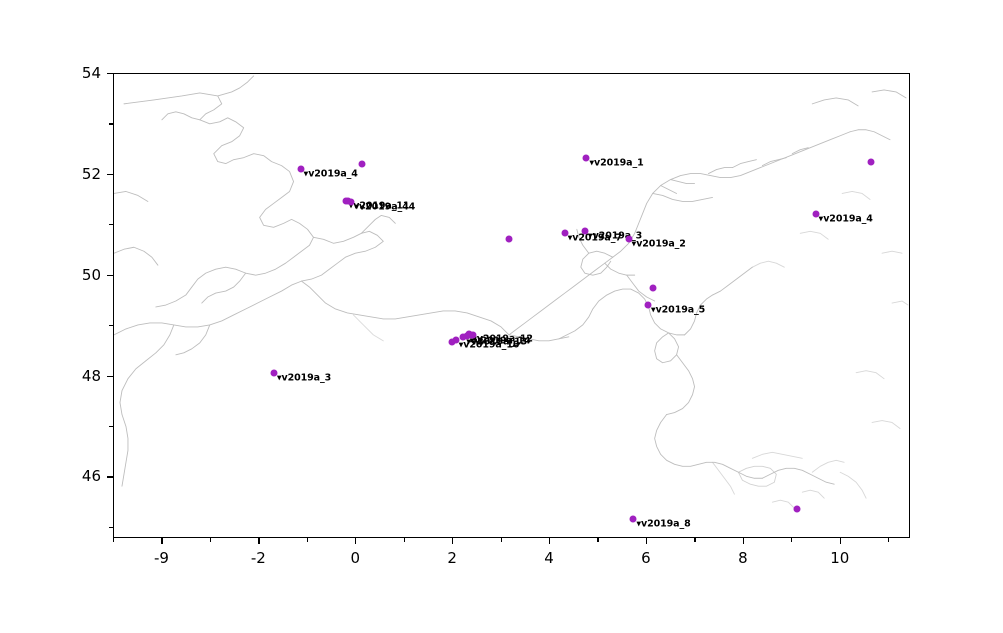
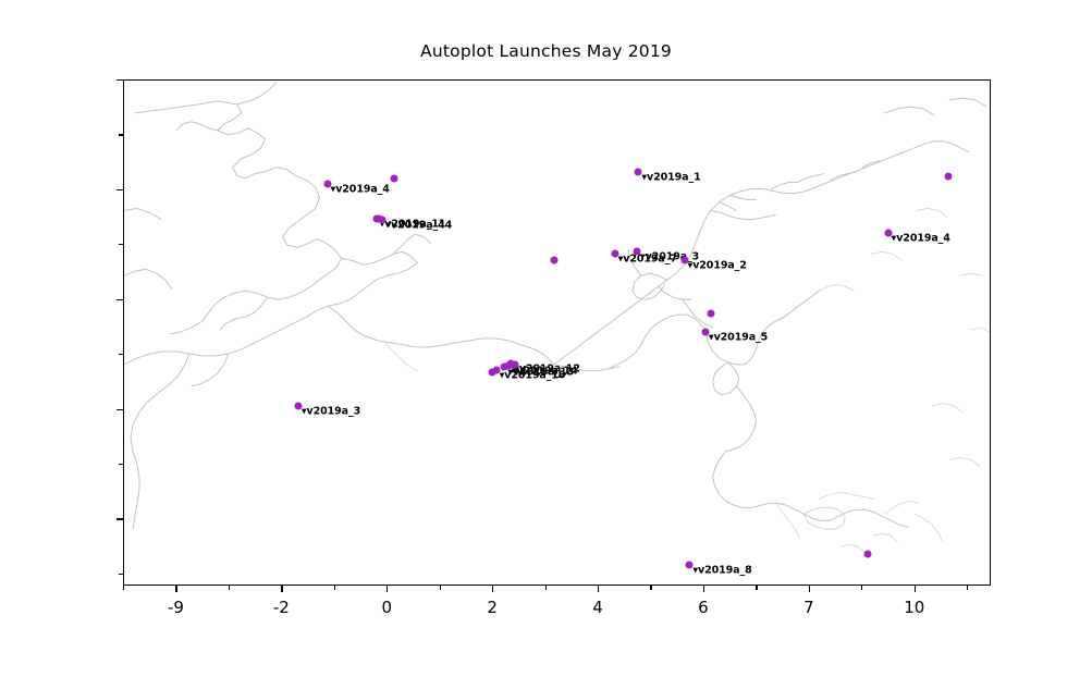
+ Autoplot Launches May 2019
  ▾v2019a_4
  ▾v2019a_11
  ▾v2019a_44
  ▾v2019a_3
  ▾v2019a_1
  ▾v2019a_7
  ▾v2019_3
  ▾v2019a_2
  ▾v2019a_5
  ▾v2019a_10
  ▾v2019a_12
  ▾v2019a_14
  ▾v2019a_13
  ▾v2019a_8
  ▾v2019a_4
- 46
- 48
- 50
- 52
- 54
  -9
  -2
  0
  2
  4
  6
- 8
+ 7
  10
